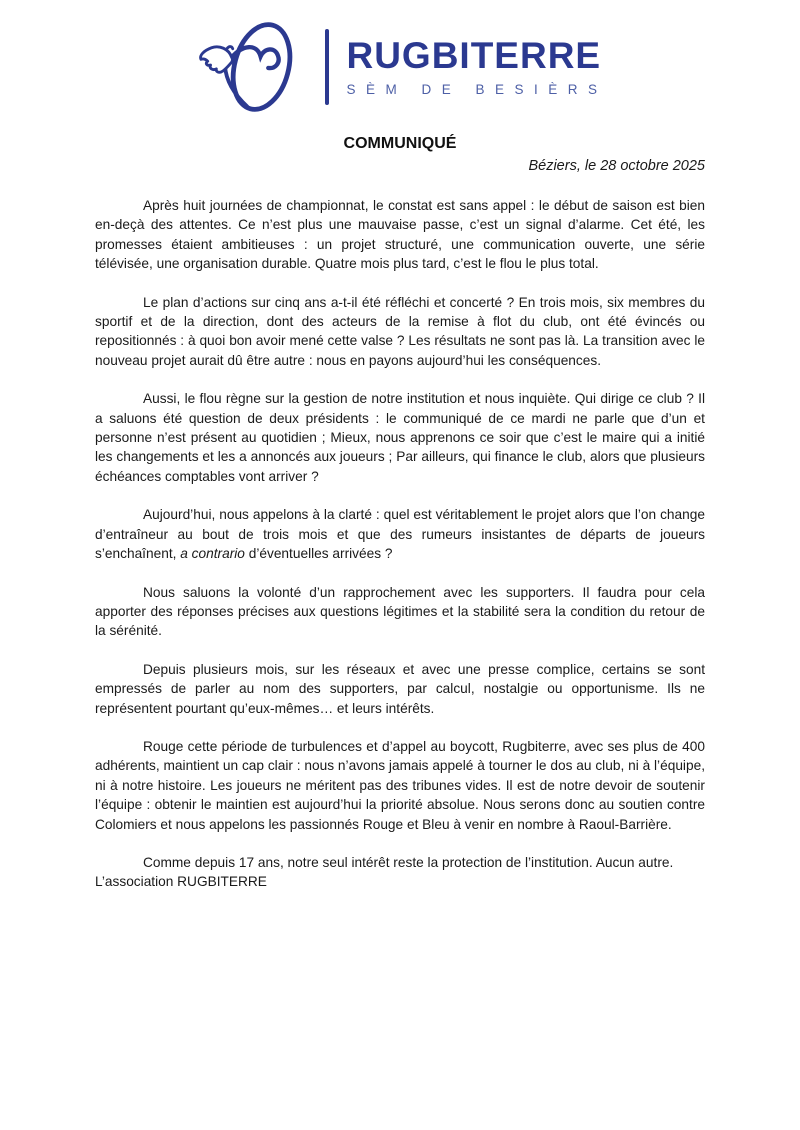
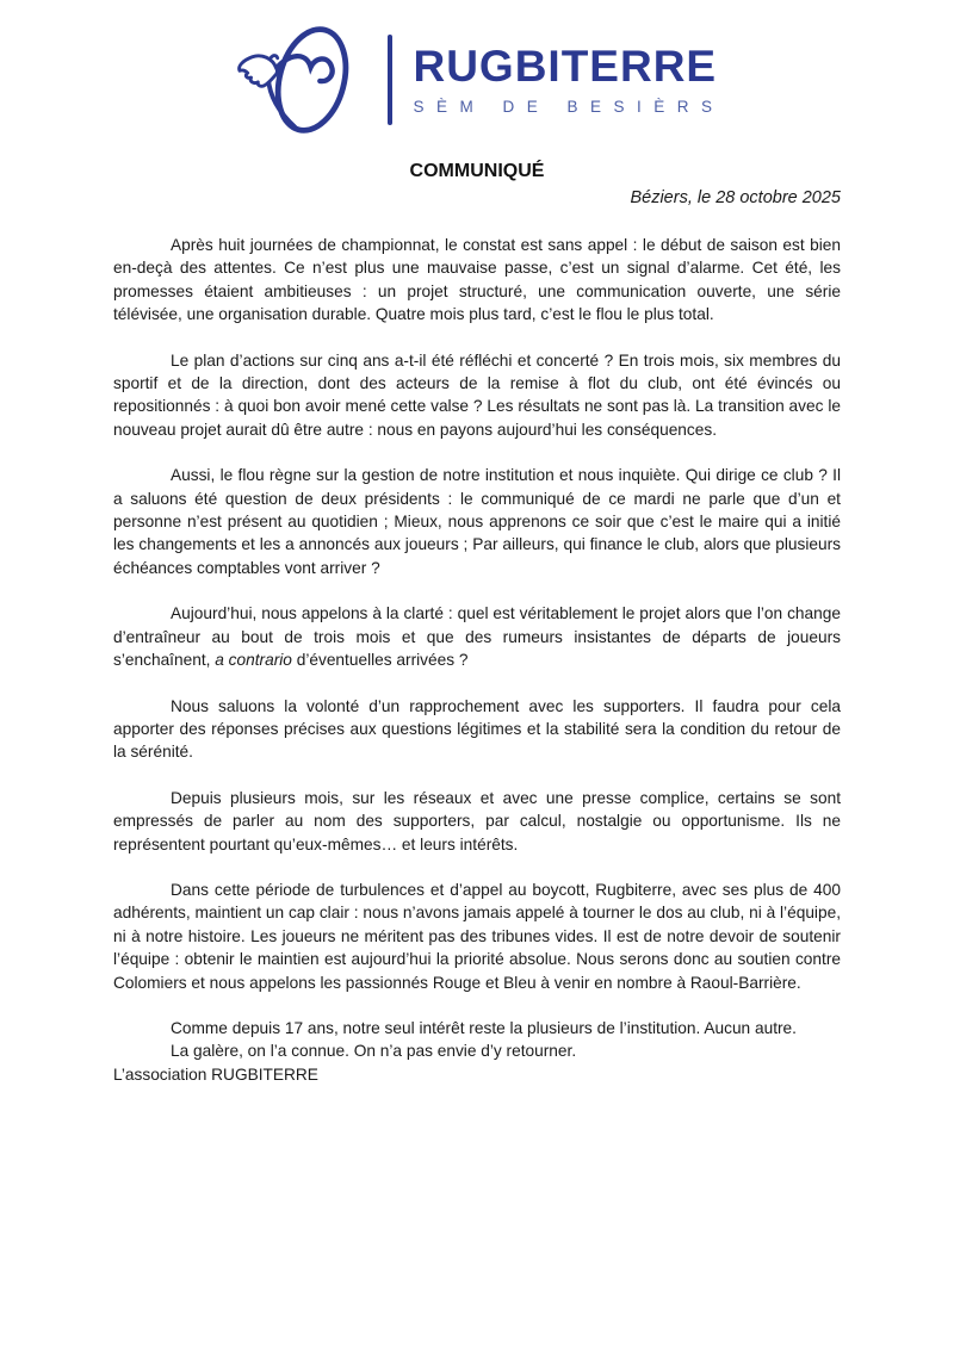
  RUGBITERRE
  SÈM DE BESIÈRS
  COMMUNIQUÉ
  Béziers, le 28 octobre 2025
  Après huit journées de championnat, le constat est sans appel : le début de saison est bien en-deçà des attentes. Ce n’est plus une mauvaise passe, c’est un signal d’alarme. Cet été, les promesses étaient ambitieuses : un projet structuré, une communication ouverte, une série télévisée, une organisation durable. Quatre mois plus tard, c’est le flou le plus total.
  Le plan d’actions sur cinq ans a-t-il été réfléchi et concerté ? En trois mois, six membres du sportif et de la direction, dont des acteurs de la remise à flot du club, ont été évincés ou repositionnés : à quoi bon avoir mené cette valse ? Les résultats ne sont pas là. La transition avec le nouveau projet aurait dû être autre : nous en payons aujourd’hui les conséquences.
  Aussi, le flou règne sur la gestion de notre institution et nous inquiète. Qui dirige ce club ? Il a saluons été question de deux présidents : le communiqué de ce mardi ne parle que d’un et personne n’est présent au quotidien ; Mieux, nous apprenons ce soir que c’est le maire qui a initié les changements et les a annoncés aux joueurs ; Par ailleurs, qui finance le club, alors que plusieurs échéances comptables vont arriver ?
  Aujourd’hui, nous appelons à la clarté : quel est véritablement le projet alors que l’on change d’entraîneur au bout de trois mois et que des rumeurs insistantes de départs de joueurs s’enchaînent, a contrario d’éventuelles arrivées ?
  Nous saluons la volonté d’un rapprochement avec les supporters. Il faudra pour cela apporter des réponses précises aux questions légitimes et la stabilité sera la condition du retour de la sérénité.
  Depuis plusieurs mois, sur les réseaux et avec une presse complice, certains se sont empressés de parler au nom des supporters, par calcul, nostalgie ou opportunisme. Ils ne représentent pourtant qu’eux-mêmes… et leurs intérêts.
- Rouge cette période de turbulences et d’appel au boycott, Rugbiterre, avec ses plus de 400 adhérents, maintient un cap clair : nous n’avons jamais appelé à tourner le dos au club, ni à l’équipe, ni à notre histoire. Les joueurs ne méritent pas des tribunes vides. Il est de notre devoir de soutenir l’équipe : obtenir le maintien est aujourd’hui la priorité absolue. Nous serons donc au soutien contre Colomiers et nous appelons les passionnés Rouge et Bleu à venir en nombre à Raoul-Barrière.
+ Dans cette période de turbulences et d’appel au boycott, Rugbiterre, avec ses plus de 400 adhérents, maintient un cap clair : nous n’avons jamais appelé à tourner le dos au club, ni à l’équipe, ni à notre histoire. Les joueurs ne méritent pas des tribunes vides. Il est de notre devoir de soutenir l’équipe : obtenir le maintien est aujourd’hui la priorité absolue. Nous serons donc au soutien contre Colomiers et nous appelons les passionnés Rouge et Bleu à venir en nombre à Raoul-Barrière.
- Comme depuis 17 ans, notre seul intérêt reste la protection de l’institution. Aucun autre.
+ Comme depuis 17 ans, notre seul intérêt reste la plusieurs de l’institution. Aucun autre.
+ La galère, on l’a connue. On n’a pas envie d’y retourner.
  L’association RUGBITERRE
